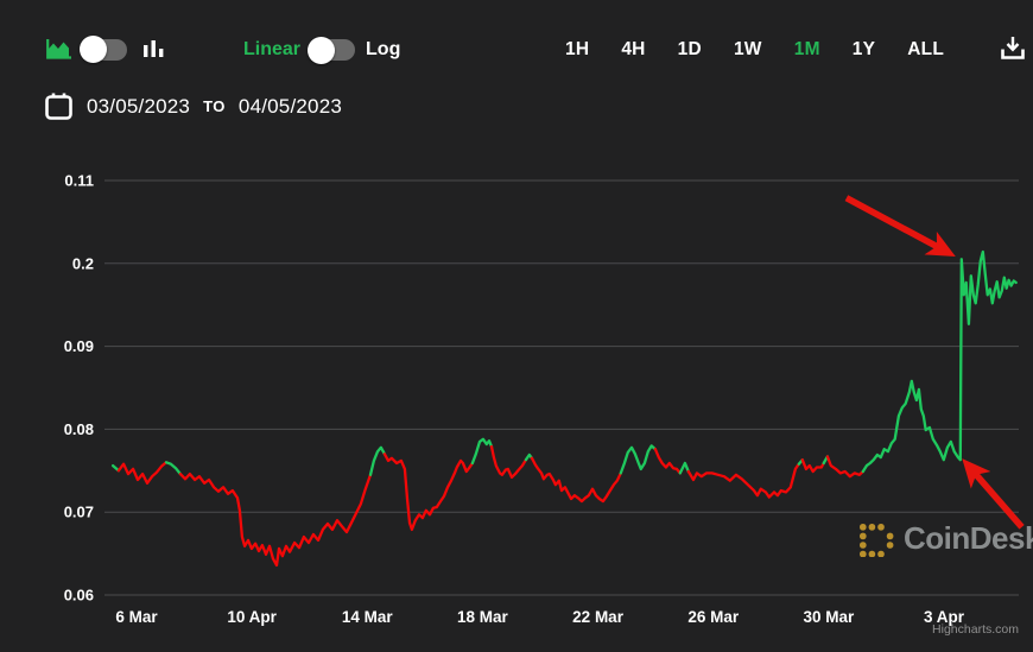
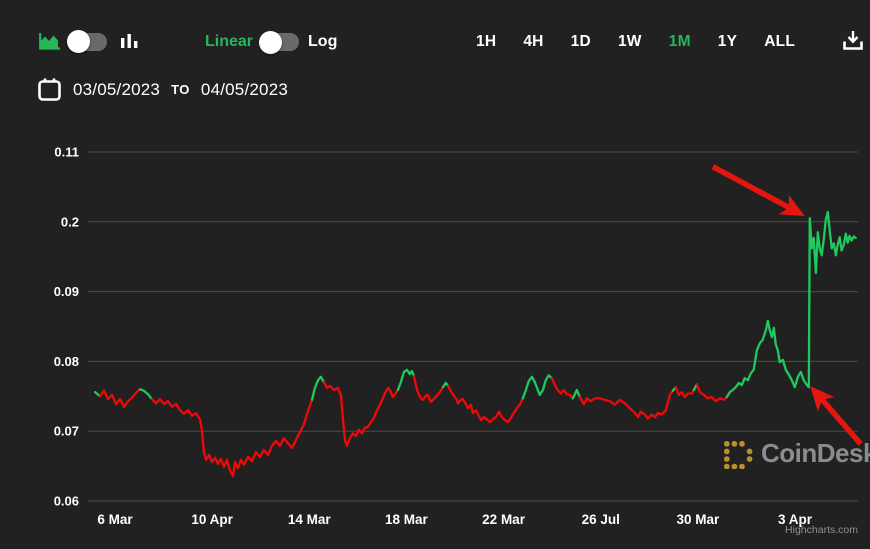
  0.06
  0.07
  0.08
  0.09
  0.2
  0.11
  6 Mar
  10 Apr
  14 Mar
  18 Mar
  22 Mar
- 26 Mar
+ 26 Jul
  30 Mar
  3 Apr
  Linear
  Log
  1H
  4H
  1D
  1W
  1M
  1Y
  ALL
  03/05/2023
  TO
  04/05/2023
  CoinDes
  Highcharts.com
